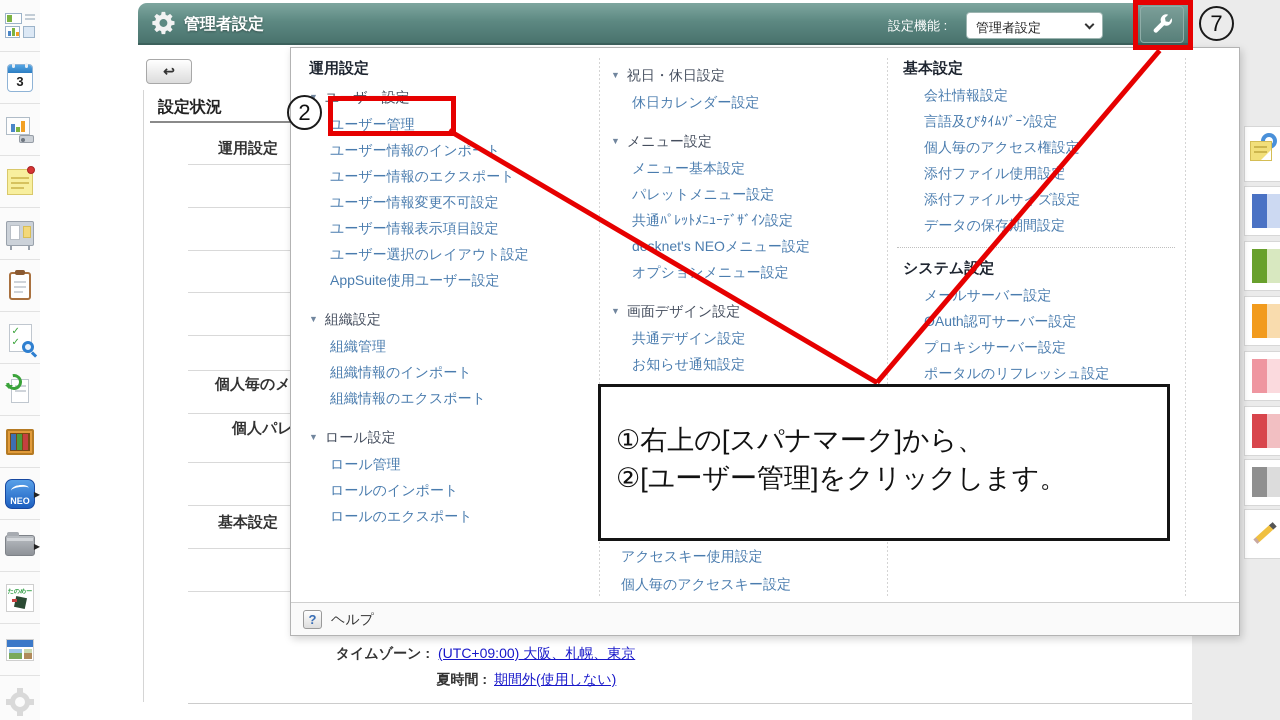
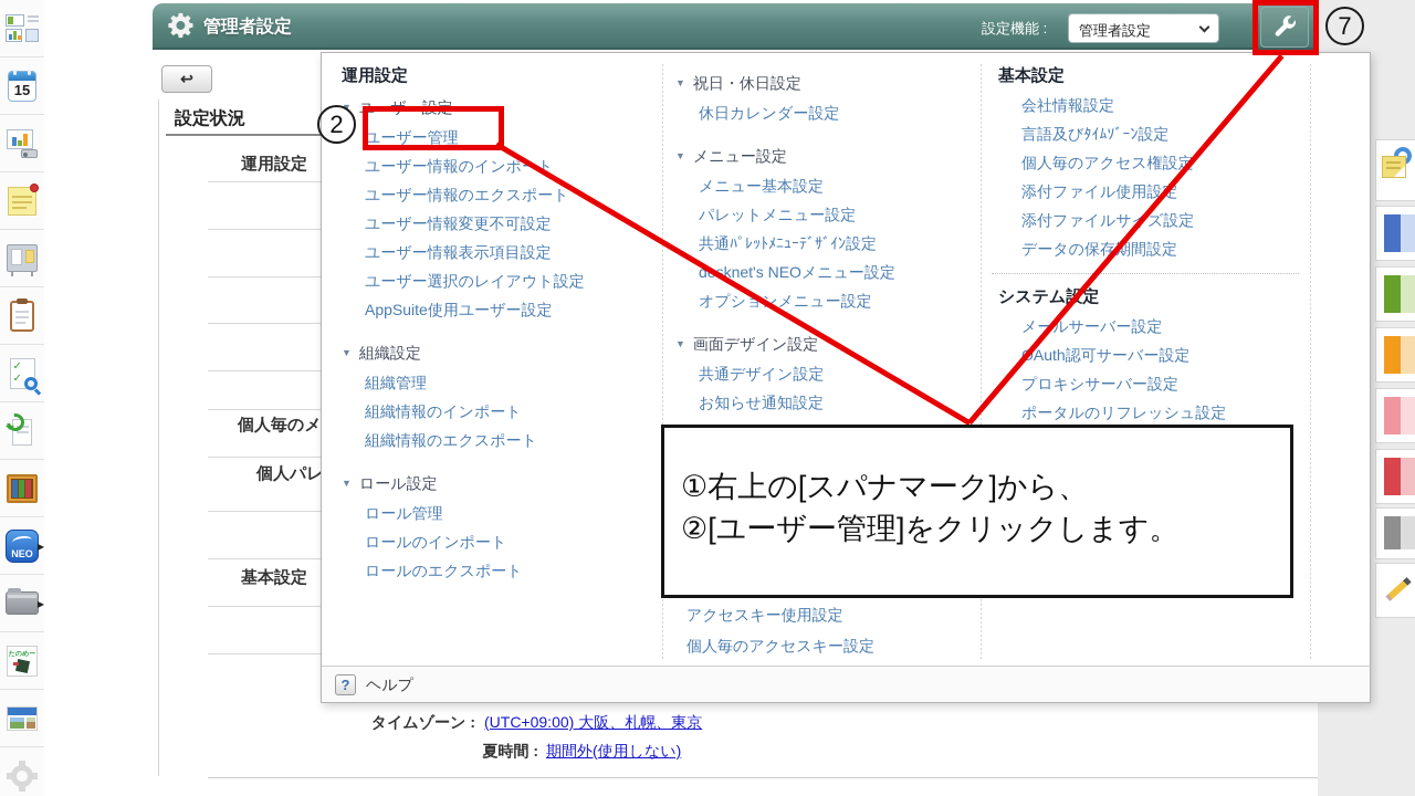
- 3
+ 15
  ✓
  ✓
  NEO
  ▶
  ▶
  ↩
  設定状況
  運用設定
  個人毎のメ
  個人パレ
  基本設定
  タイムゾーン :
  (UTC+09:00) 大阪、札幌、東京
  夏時間 :
  期間外(使用しない)
  管理者設定
  設定機能 :
  管理者設定
  運用設定
  ▼ ユーザー設定
  ユーザー管理
  ユーザー情報のインポト
  ユーザー情報のエクスポート
  ユーザー情報変更不可設定
  ユーザー情報表示項目設定
  ユーザー選択のレイアウト設定
  AppSuite使用ユーザー設定
  ▼ 組織設定
  組織管理
  組織情報のインポート
  組織情報のエクスポート
  ▼ ロール設定
  ロール管理
  ロールのインポート
  ロールのエクスポート
  ▼ 祝日・休日設定
  休日カレンダー設定
  ▼ メニュー設定
  メニュー基本設定
  パレットメニュー設定
  共通ﾊﾟﾚｯﾄﾒﾆｭｰﾃﾞｻﾞｲﾝ設定
  dknet's NEOメニュー設定
  オプションメニュー設定
  ▼ 画面デザイン設定
  共通デザイン設定
  お知らせ通知設定
  アクセスキー使用設定
  個人毎のアクセスキー設定
  基本設定
  会社情報設定
  言語及びﾀｲﾑｿﾞｰﾝ設定
  個人毎のアクセス権設
  添付ファイル使用設
  添付ファイルサズ設定
  データの保存期間設定
  システム定
  メールサーバー設定
  Auth認可サーバー設定
  プロキシサーバー設定
  ポータルのリフレッシュ設定
  ?
  ヘルプ
  7
  2
  ①右上の[スパナマーク]から、
  ②[ユーザー管理]をクリックします。
